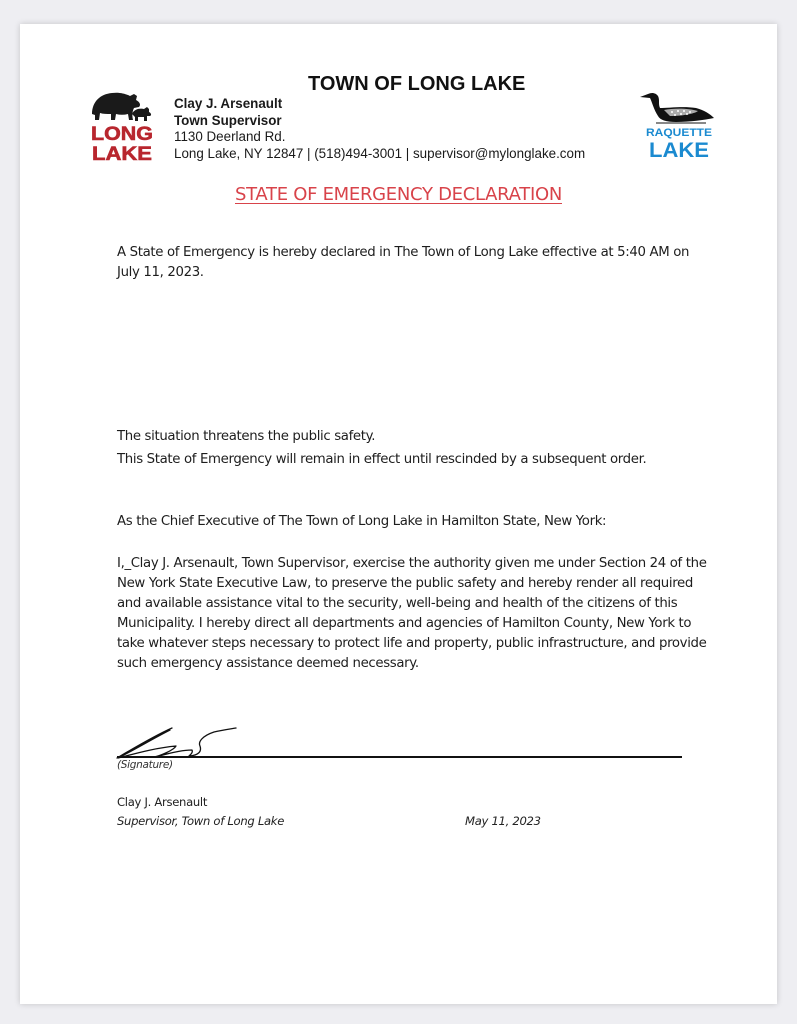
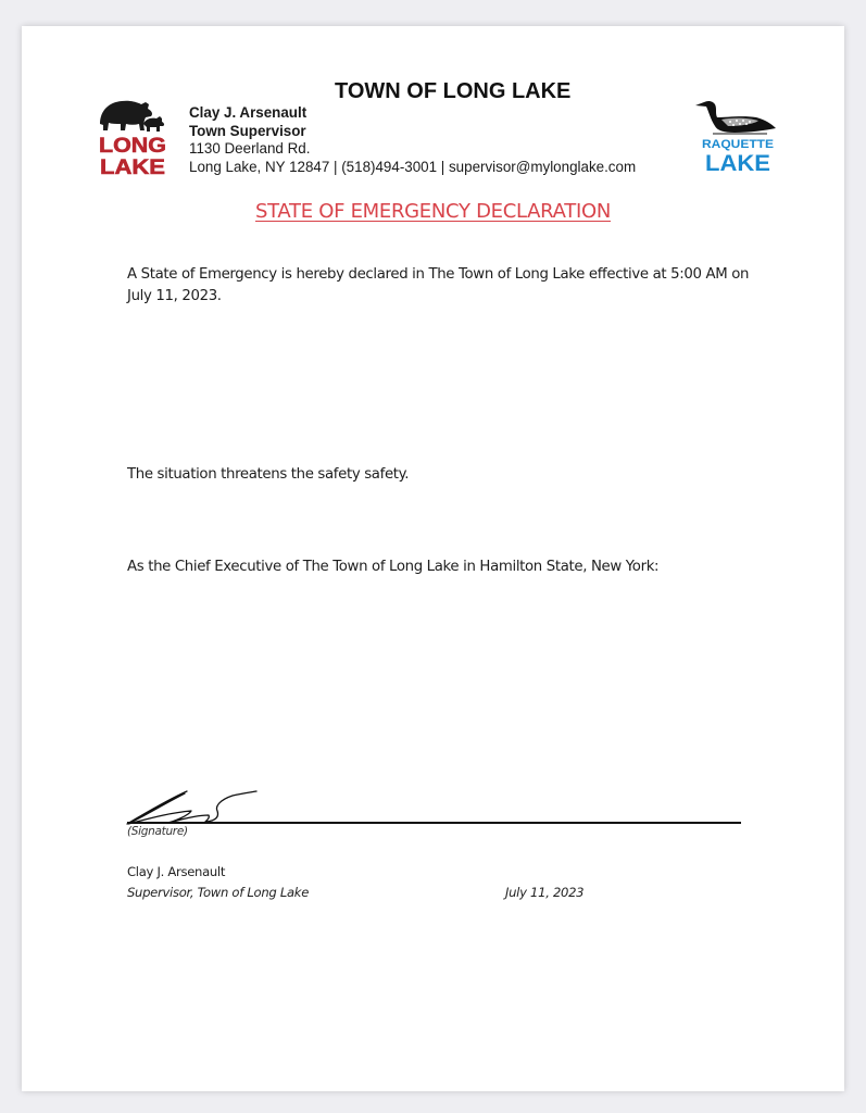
  LONG
  LAKE
  TOWN OF LONG LAKE
  Clay J. Arsenault
  Town Supervisor
  1130 Deerland Rd.
  Long Lake, NY 12847 | (518)494-3001 | supervisor@mylonglake.com
  RAQUETTE
  LAKE
  STATE OF EMERGENCY DECLARATION
- A State of Emergency is hereby declared in The Town of Long Lake effective at 5:40 AM on July 11, 2023.
+ A State of Emergency is hereby declared in The Town of Long Lake effective at 5:00 AM on July 11, 2023.
- The situation threatens the public safety.
+ The situation threatens the safety safety.
- This State of Emergency will remain in effect until rescinded by a subsequent order.
  As the Chief Executive of The Town of Long Lake in Hamilton State, New York:
- I,_Clay J. Arsenault, Town Supervisor, exercise the authority given me under Section 24 of the New York State Executive Law, to preserve the public safety and hereby render all required and available assistance vital to the security, well-being and health of the citizens of this Municipality. I hereby direct all departments and agencies of Hamilton County, New York to take whatever steps necessary to protect life and property, public infrastructure, and provide such emergency assistance deemed necessary.
  (Signature)
  Clay J. Arsenault
  Supervisor, Town of Long Lake
- May 11, 2023
+ July 11, 2023
